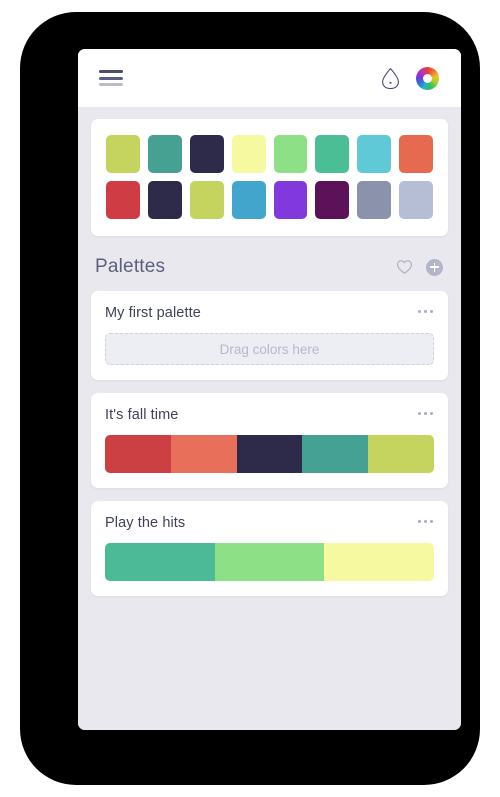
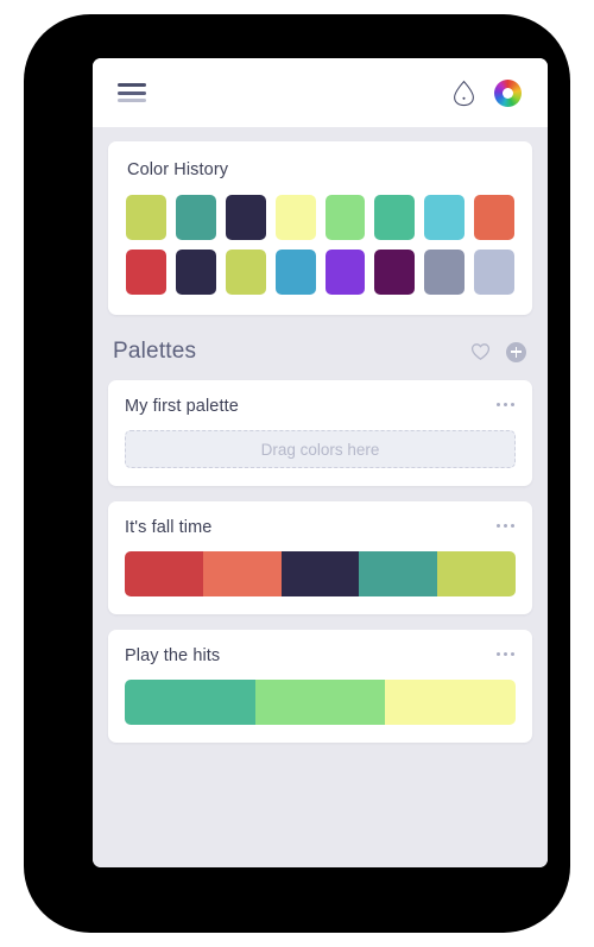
+ Color History
  Palettes
  My first palette
  Drag colors here
  It's fall time
  Play the hits
